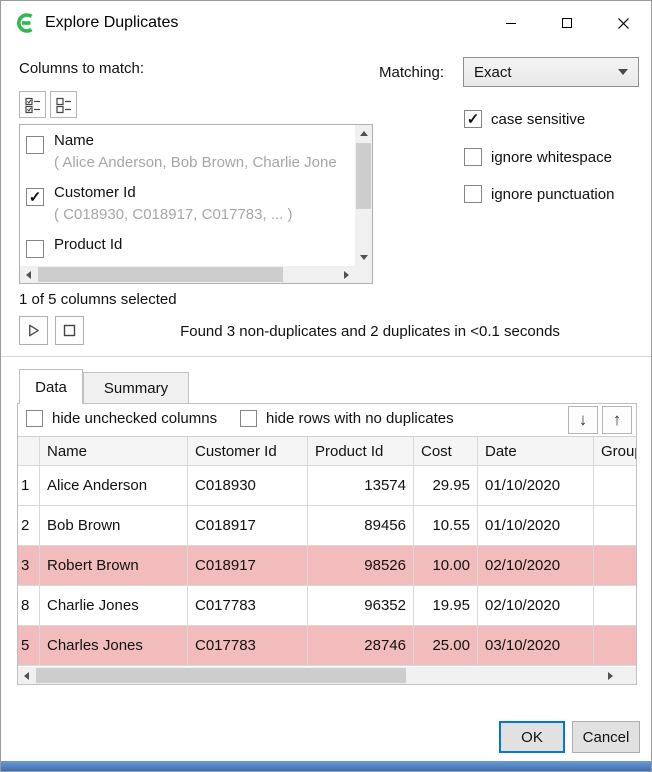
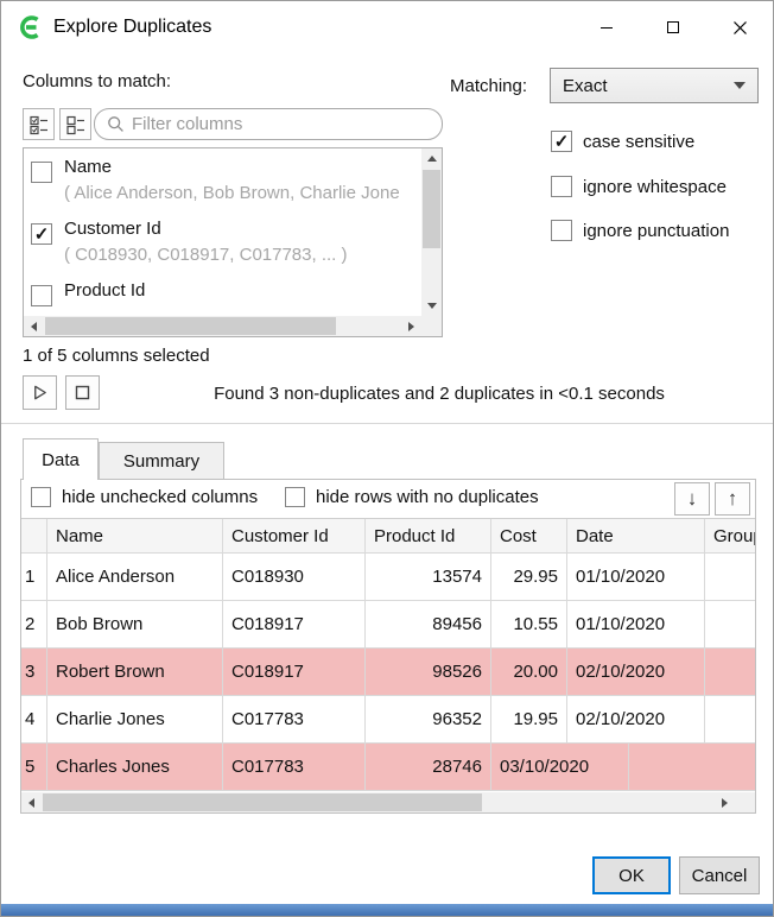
  Explore Duplicates
  Columns to match:
  Matching:
  Exact
+ Filter columns
  Name
  ( Alice Anderson, Bob Brown, Charlie Jone
  Customer Id
  ( C018930, C018917, C017783, ... )
  Product Id
  case sensitive
  ignore whitespace
  ignore punctuation
  1 of 5 columns selected
  Found 3 non-duplicates and 2 duplicates in <0.1 seconds
  Data
  Summary
  hide unchecked columns
  hide rows with no duplicates
  ↓
  ↑
  Name
  Customer Id
  Product Id
  Cost
  Date
  Grou
  1
  Alice Anderson
  C018930
  13574
  29.95
  01/10/2020
  2
  Bob Brown
  C018917
  89456
  10.55
  01/10/2020
  3
  Robert Brown
  C018917
  98526
- 10.00
+ 20.00
  02/10/2020
- 8
+ 4
  Charlie Jones
  C017783
  96352
  19.95
  02/10/2020
  5
  Charles Jones
  C017783
  28746
- 25.00
  03/10/2020
  OK
  Cancel
